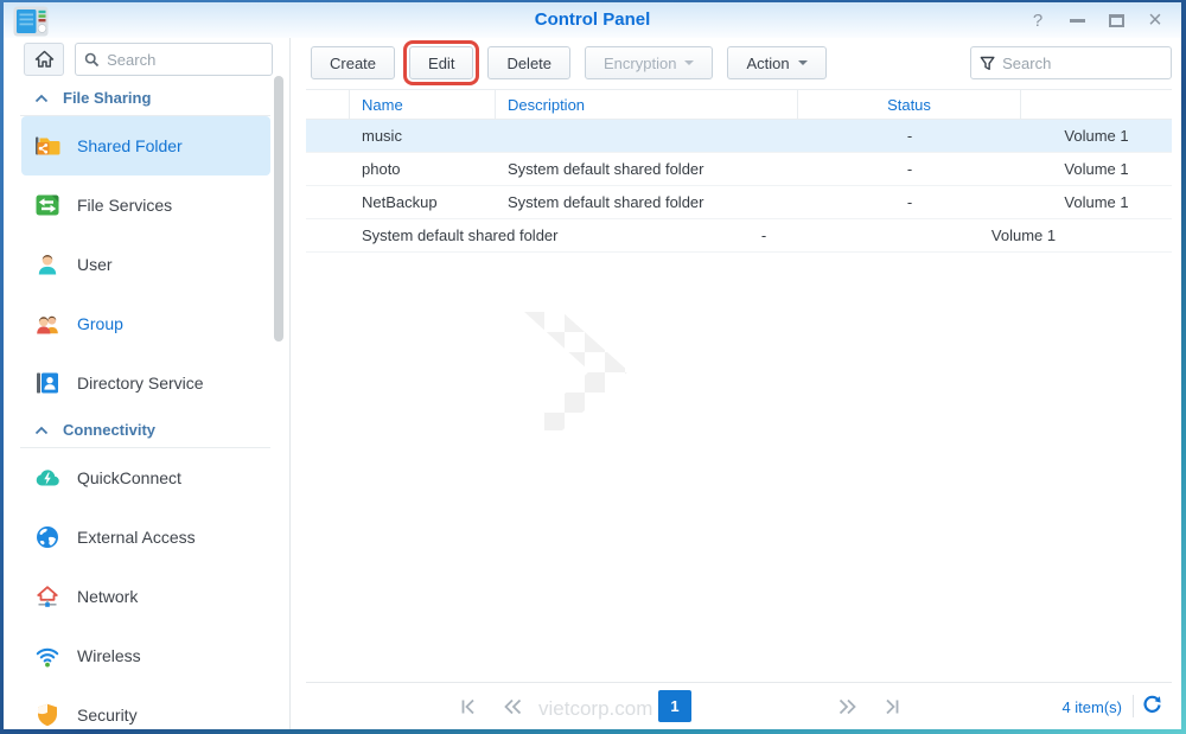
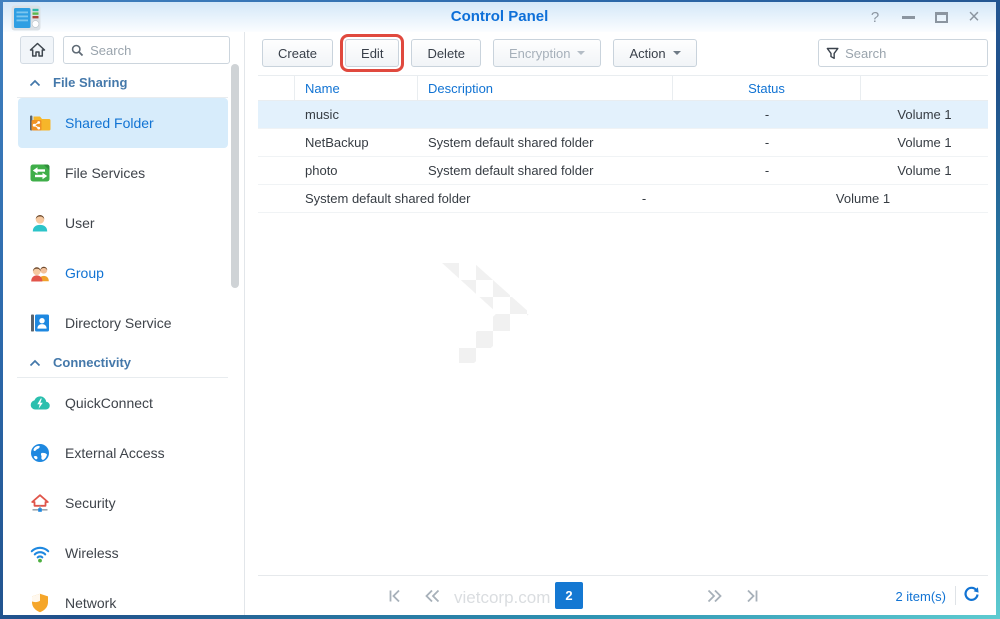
  Control Panel
  ?
  ×
  Search
  File Sharing
  Shared Folder
  File Services
  User
  Group
  Directory Service
  Connectivity
  QuickConnect
  External Access
- Network
+ Security
  Wireless
- Security
+ Network
  Create
  Edit
  Delete
  Encryption
  Action
  Search
  Name
  Description
  Status
  music
  -
  Volume 1
- photo
+ NetBackup
  System default shared folder
  -
  Volume 1
- NetBackup
+ photo
  System default shared folder
  -
  Volume 1
  System default shared folder
  -
  Volume 1
  vietcorp.com
- 1
+ 2
- 4 item(s)
+ 2 item(s)
